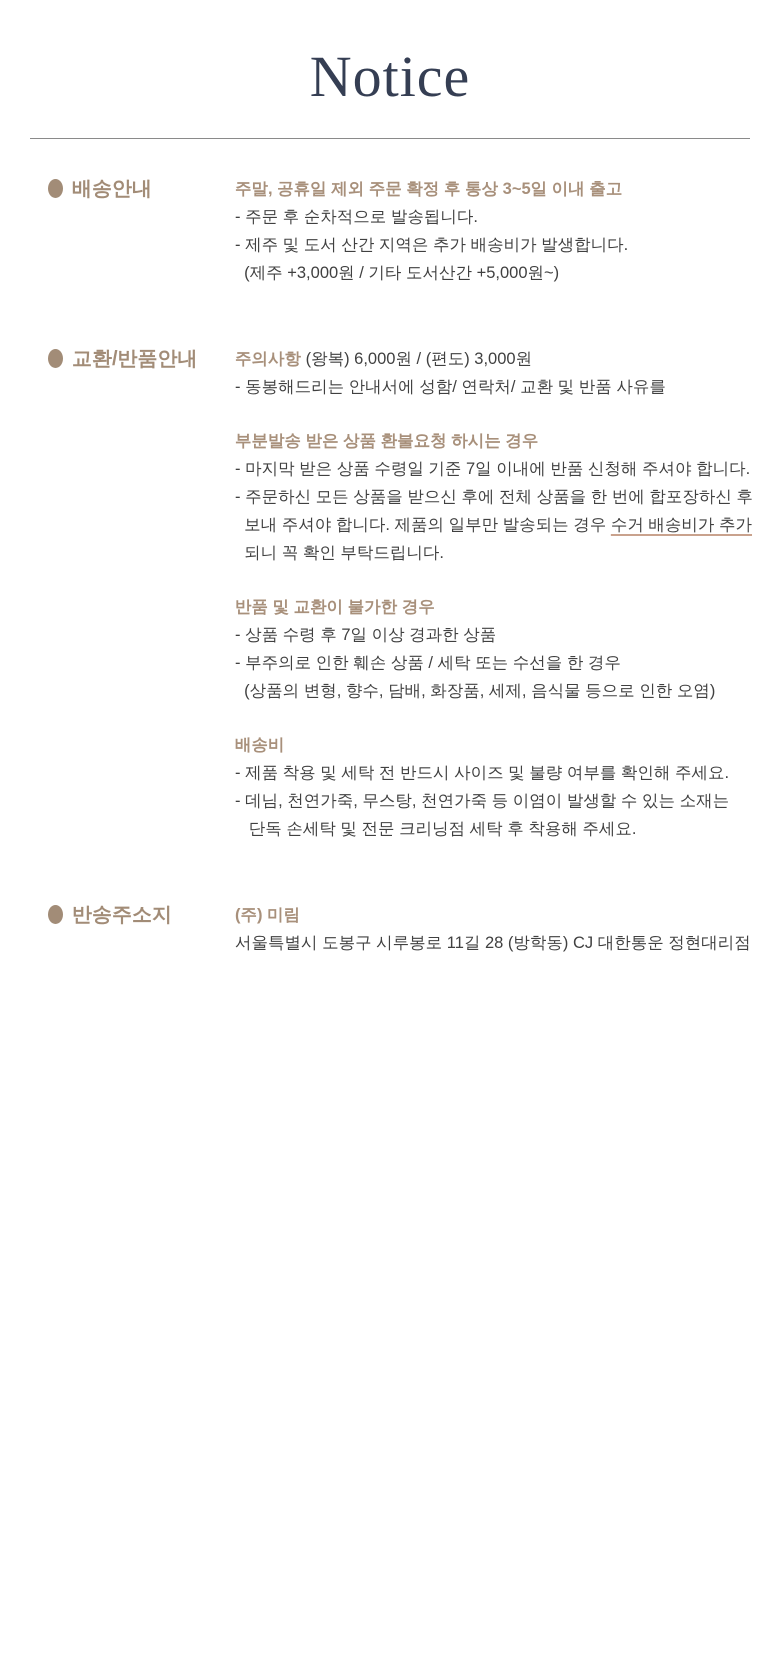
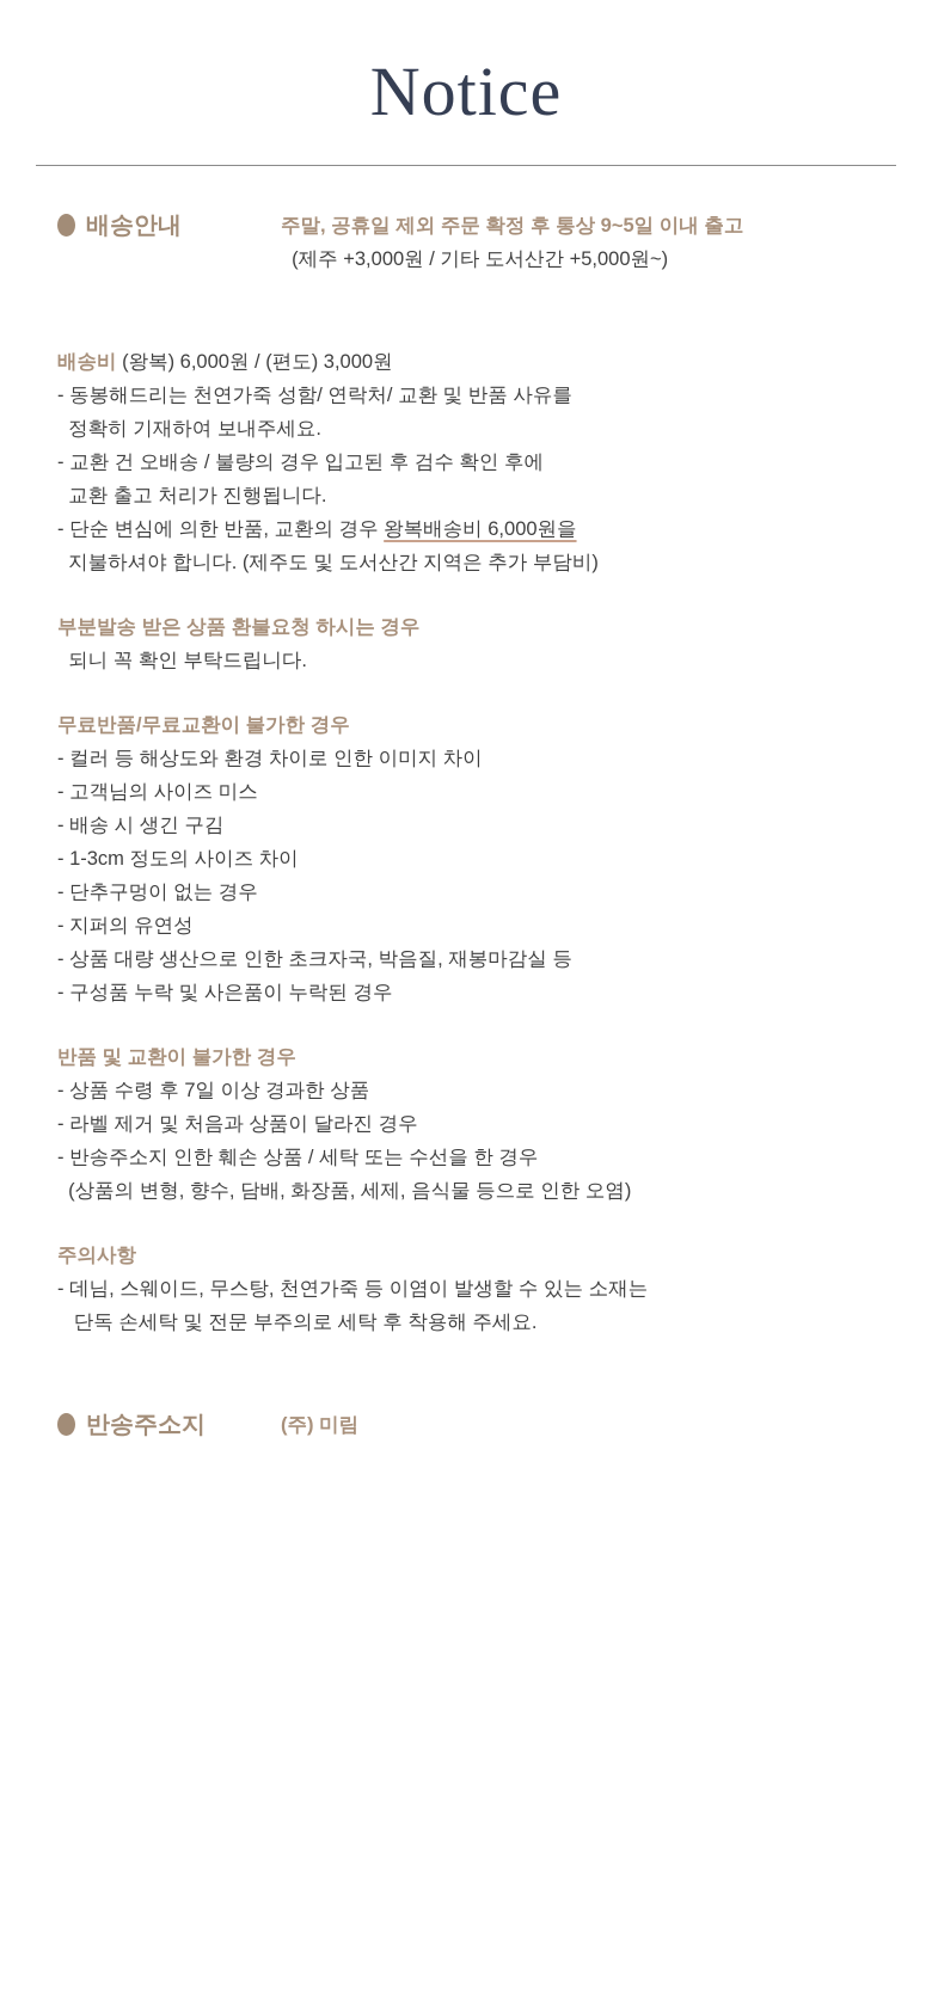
  Notice
  배송안내
- 주말, 공휴일 제외 주문 확정 후 통상 3~5일 이내 출고
+ 주말, 공휴일 제외 주문 확정 후 통상 9~5일 이내 출고
- - 주문 후 순차적으로 발송됩니다.
- - 제주 및 도서 산간 지역은 추가 배송비가 발생합니다.
  (제주 +3,000원 / 기타 도서산간 +5,000원~)
- 교환/반품안내
- 주의사항 (왕복) 6,000원 / (편도) 3,000원
+ 배송비 (왕복) 6,000원 / (편도) 3,000원
- - 동봉해드리는 안내서에 성함/ 연락처/ 교환 및 반품 사유를
+ - 동봉해드리는 천연가죽 성함/ 연락처/ 교환 및 반품 사유를
+ 정확히 기재하여 보내주세요.
+ - 교환 건 오배송 / 불량의 경우 입고된 후 검수 확인 후에
+ 교환 출고 처리가 진행됩니다.
+ - 단순 변심에 의한 반품, 교환의 경우 왕복배송비 6,000원을
+ 지불하셔야 합니다. (제주도 및 도서산간 지역은 추가 부담비)
  부분발송 받은 상품 환불요청 하시는 경우
- - 마지막 받은 상품 수령일 기준 7일 이내에 반품 신청해 주셔야 합니다.
- - 주문하신 모든 상품을 받으신 후에 전체 상품을 한 번에 합포장하신 후
- 보내 주셔야 합니다. 제품의 일부만 발송되는 경우 수거 배송비가 추가
  되니 꼭 확인 부탁드립니다.
+ 무료반품/무료교환이 불가한 경우
+ - 컬러 등 해상도와 환경 차이로 인한 이미지 차이
+ - 고객님의 사이즈 미스
+ - 배송 시 생긴 구김
+ - 1-3cm 정도의 사이즈 차이
+ - 단추구멍이 없는 경우
+ - 지퍼의 유연성
+ - 상품 대량 생산으로 인한 초크자국, 박음질, 재봉마감실 등
+ - 구성품 누락 및 사은품이 누락된 경우
  반품 및 교환이 불가한 경우
  - 상품 수령 후 7일 이상 경과한 상품
+ - 라벨 제거 및 처음과 상품이 달라진 경우
- - 부주의로 인한 훼손 상품 / 세탁 또는 수선을 한 경우
+ - 반송주소지 인한 훼손 상품 / 세탁 또는 수선을 한 경우
  (상품의 변형, 향수, 담배, 화장품, 세제, 음식물 등으로 인한 오염)
- 배송비
+ 주의사항
- - 제품 착용 및 세탁 전 반드시 사이즈 및 불량 여부를 확인해 주세요.
- - 데님, 천연가죽, 무스탕, 천연가죽 등 이염이 발생할 수 있는 소재는
+ - 데님, 스웨이드, 무스탕, 천연가죽 등 이염이 발생할 수 있는 소재는
- 단독 손세탁 및 전문 크리닝점 세탁 후 착용해 주세요.
+ 단독 손세탁 및 전문 부주의로 세탁 후 착용해 주세요.
  반송주소지
  (주) 미림
- 서울특별시 도봉구 시루봉로 11길 28 (방학동) CJ 대한통운 정현대리점
